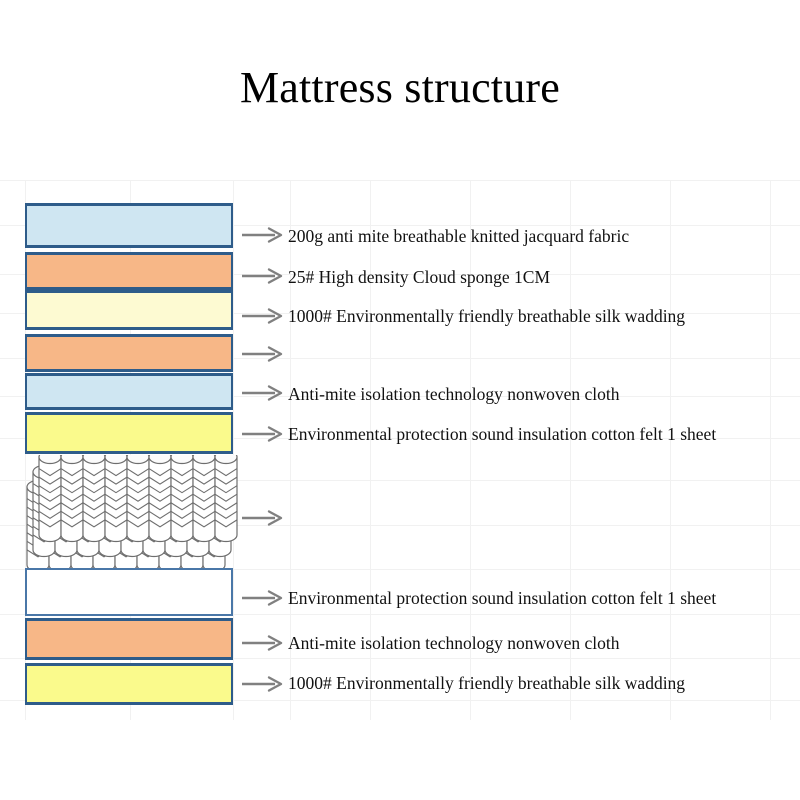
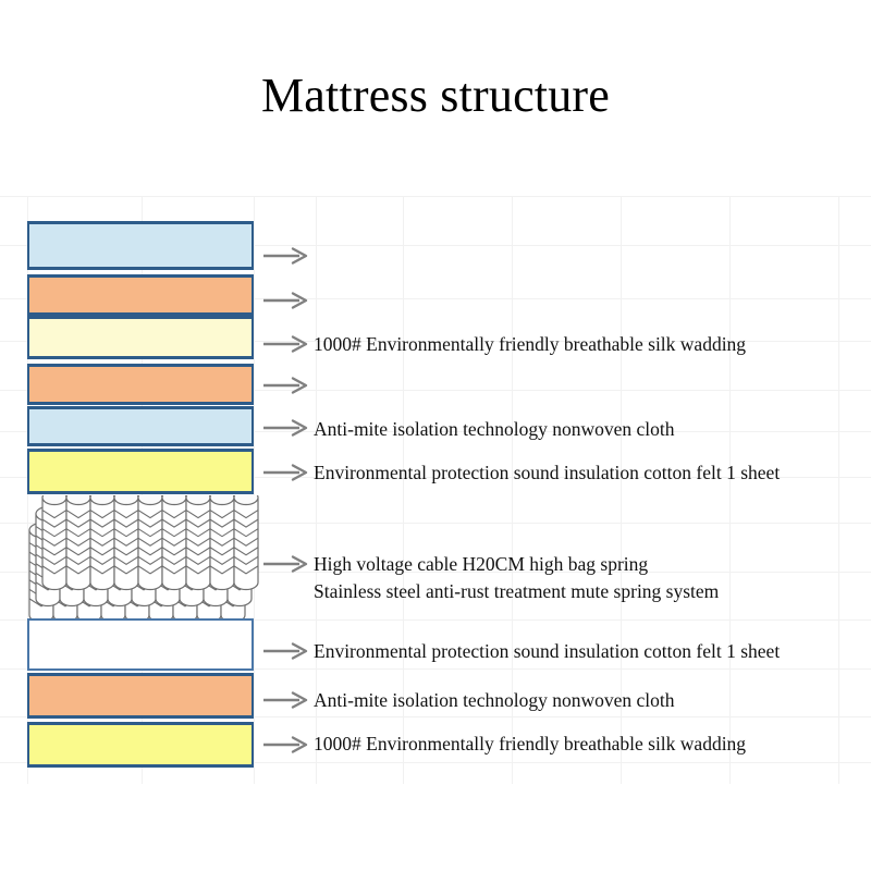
  Mattress structure
- 200g anti mite breathable knitted jacquard fabric
- 25# High density Cloud sponge 1CM
  1000# Environmentally friendly breathable silk wadding
  Anti-mite isolation technology nonwoven cloth
  Environmental protection sound insulation cotton felt 1 sheet
+ High voltage cable H20CM high bag spring
+ Stainless steel anti-rust treatment mute spring system
  Environmental protection sound insulation cotton felt 1 sheet
  Anti-mite isolation technology nonwoven cloth
  1000# Environmentally friendly breathable silk wadding
